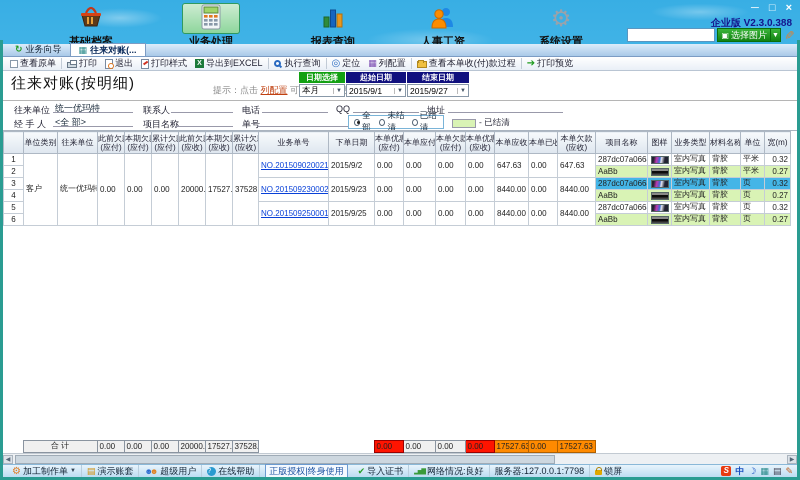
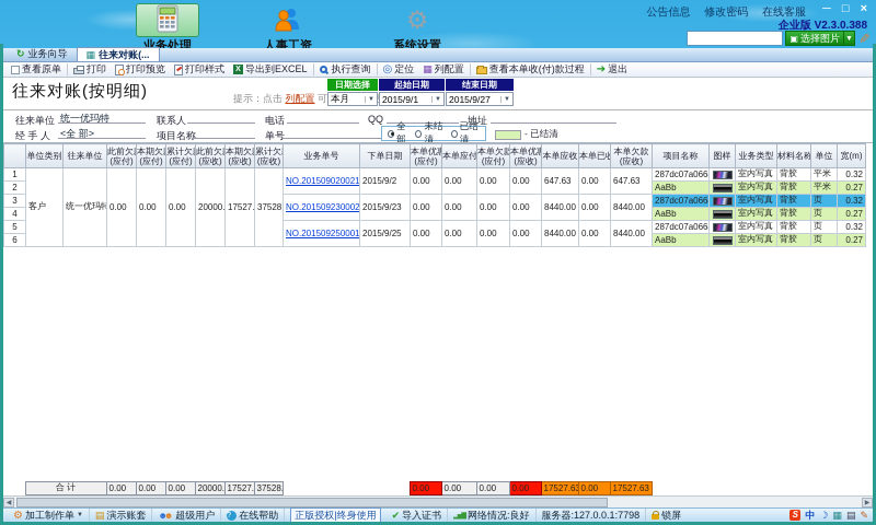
+ 公告信息 修改密码 在线客服
  ─ □ ×
  企业版 V2.3.0.388
  ▣
  选择图片
- 基础档案
  业务处理
- 报表查询
  人事工资
  ⚙
  系统设置
  ↻
  业务向导
  ▦
  往来对账(...
  查看原单
  打印
- 退出
+ 打印预览
  打印样式
  导出到EXCEL
  执行查询
  ◎
  定位
  ▦
  列配置
  查看本单收(付)款过程
  ➔
- 打印预览
+ 退出
  往来对账(按明细)
  日期选择
  本月
  起始日期
  2015/9/1
  结束日期
  2015/9/27
  往来单位
  统一优玛特
  联系人
  电话
  QQ
  地址
  经 手 人
  <全 部>
  项目名称
  单号
  全部
  未结清
  已结清
  - 已结清
  	单位类别	往来单位	此前欠(应付)	本期欠(应付)	累计欠(应付)	此前欠(应收)	本期欠(应收)	累计欠(应收)	业务单号	下单日期	本单优(应付)	本单应付	本单欠款(应付)	本单优(应收)	本单应收	本单已	本单欠款(应收)	项目名称	图样	业务类型	材料名称	单位	宽(m)
  1	客户	统一优玛特	0.00	0.00	0.00	20000.	17527.	37528.	NO.201509020021	2015/9/2	0.00	0.00	0.00	0.00	647.63	0.00	647.63	287dc07a066		室内写真	背胶	平米	0.32
  2	AaBb		室内写真	背胶	平米	0.27
  3	NO.201509230002	2015/9/23	0.00	0.00	0.00	0.00	8440.00	0.00	8440.00	287dc07a066		室内写真	背胶	页	0.32
  4	AaBb		室内写真	背胶	页	0.27
  5	NO.201509250001	2015/9/25	0.00	0.00	0.00	0.00	8440.00	0.00	8440.00	287dc07a066		室内写真	背胶	页	0.32
  6	AaBb		室内写真	背胶	页	0.27
  	合 计	0.00	0.00	0.00	20000.	17527.	37528.		0.00	0.00	0.00	0.00	17527.6	0.00	17527.63
  ⚙
  加工制作单
  ▤
  演示账套
  ☻
  ☻
  超级用户
  在线帮助
  正版授权|终身使用
  ✔
  导入证书
  网络情况:良好
  服务器:127.0.0.1:7798
  锁屏
  S
  中
  ☽
  ▦
  ▤
  ✎
